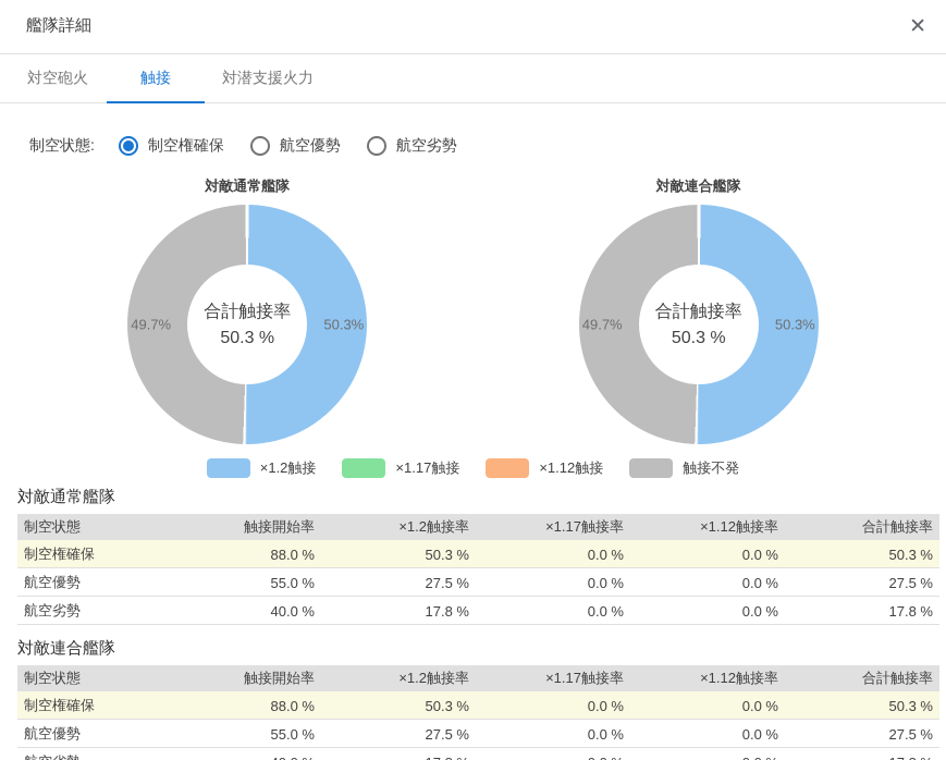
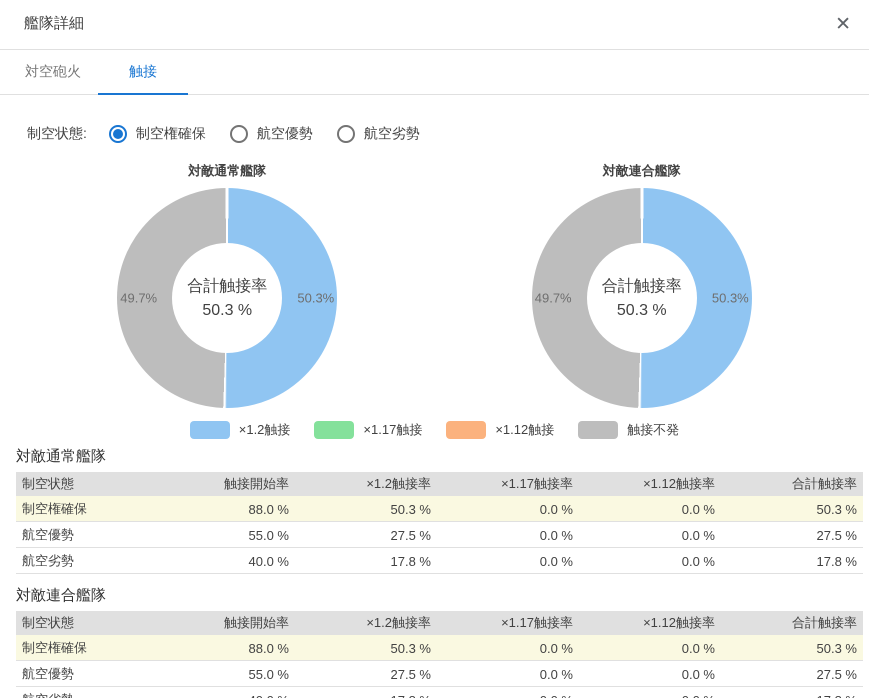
  艦隊詳細
  ✕
  対空砲火
  触接
- 対潜支援火力
  制空状態:
  制空権確保
  航空優勢
  航空劣勢
  対敵通常艦隊
  49.7%
  50.3%
  合計触接率
  50.3 %
  対敵連合艦隊
  49.7%
  50.3%
  合計触接率
  50.3 %
  ×1.2触接
  ×1.17触接
  ×1.12触接
  触接不発
  対敵通常艦隊
  制空状態	触接開始率	×1.2触接率	×1.17触接率	×1.12触接率	合計触接率
  制空権確保	88.0 %	50.3 %	0.0 %	0.0 %	50.3 %
  航空優勢	55.0 %	27.5 %	0.0 %	0.0 %	27.5 %
  航空劣勢	40.0 %	17.8 %	0.0 %	0.0 %	17.8 %
  対敵連合艦隊
  制空状態	触接開始率	×1.2触接率	×1.17触接率	×1.12触接率	合計触接率
  制空権確保	88.0 %	50.3 %	0.0 %	0.0 %	50.3 %
  航空優勢	55.0 %	27.5 %	0.0 %	0.0 %	27.5 %
